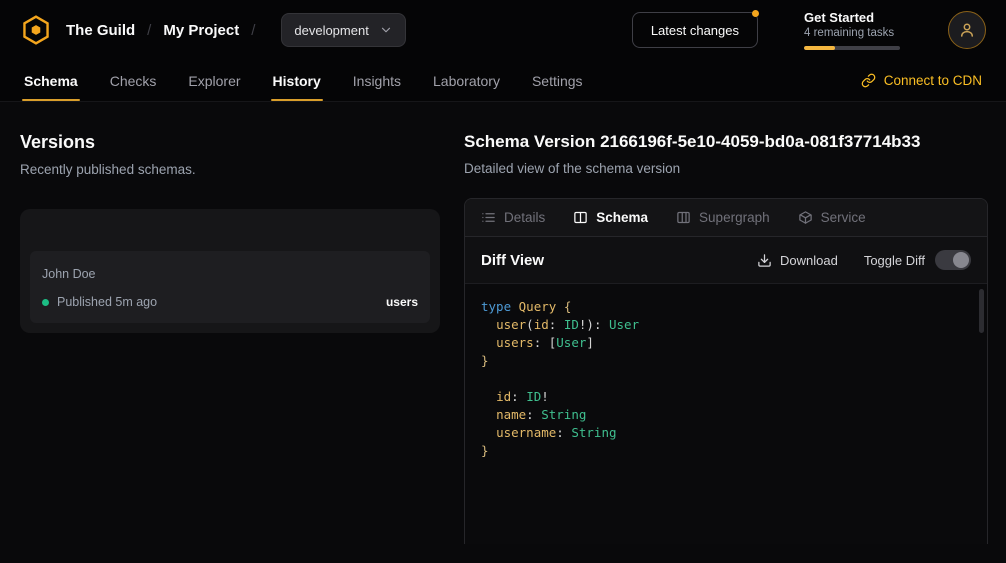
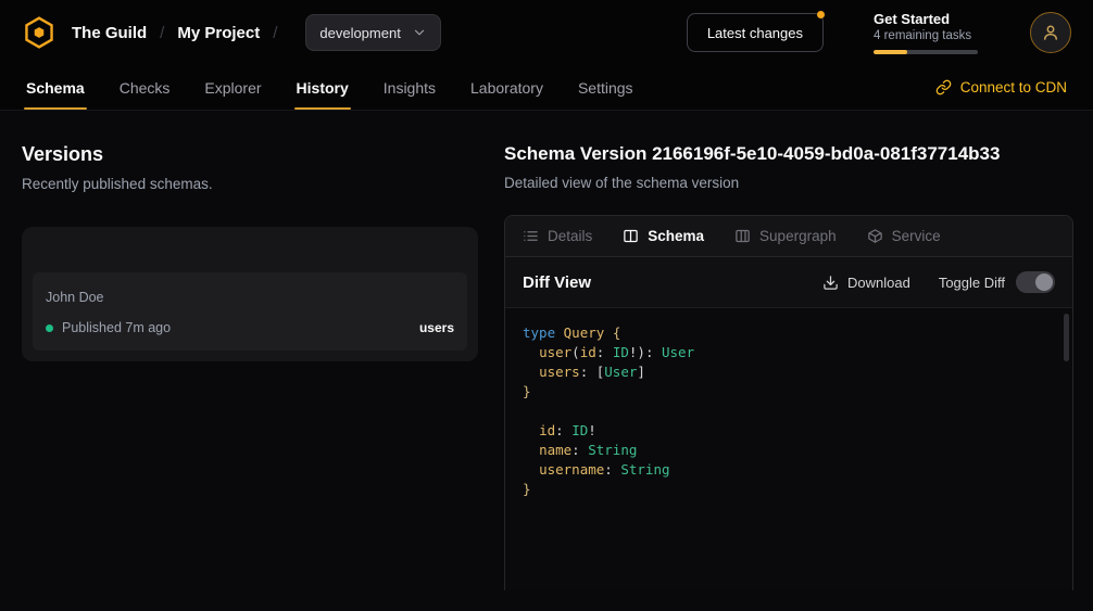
  The Guild
  /
  My Project
  /
  development
  Latest changes
  Get Started
  4 remaining tasks
  Schema
  Checks
  Explorer
  History
  Insights
  Laboratory
  Settings
  Connect to CDN
  Versions
  Recently published schemas.
  John Doe
- Published 5m ago
+ Published 7m ago
  users
  Schema Version 2166196f-5e10-4059-bd0a-081f37714b33
  Detailed view of the schema version
  Details
  Schema
  Supergraph
  Service
  Diff View
  Download
  Toggle Diff
  type Query {
  user(id: ID!): User
  users: [User]
  }
  id: ID!
  name: String
  username: String
  }
